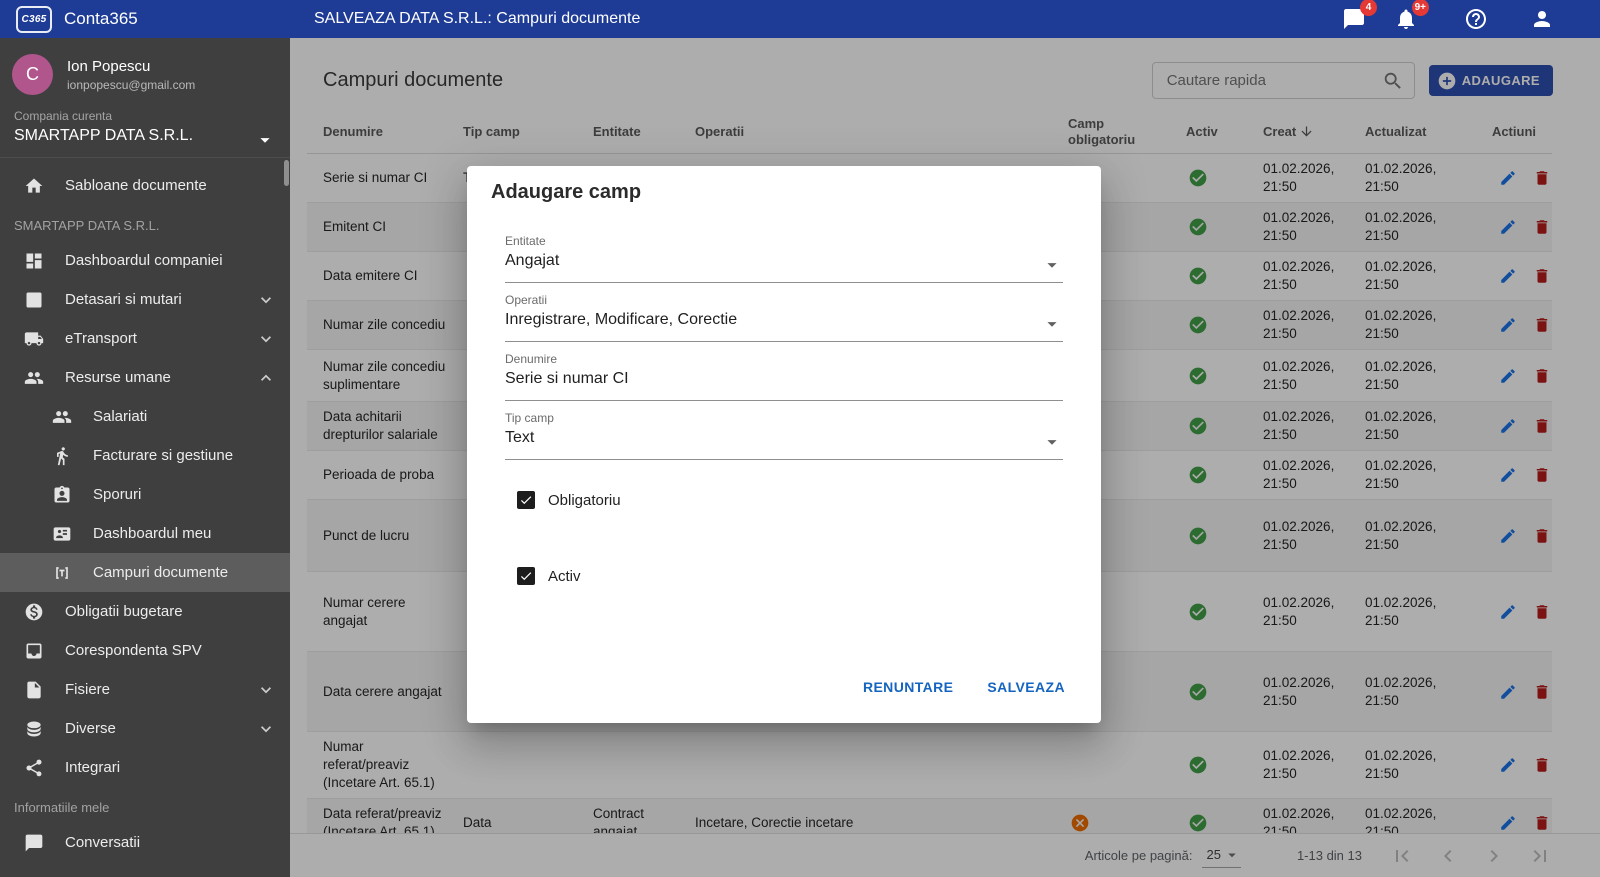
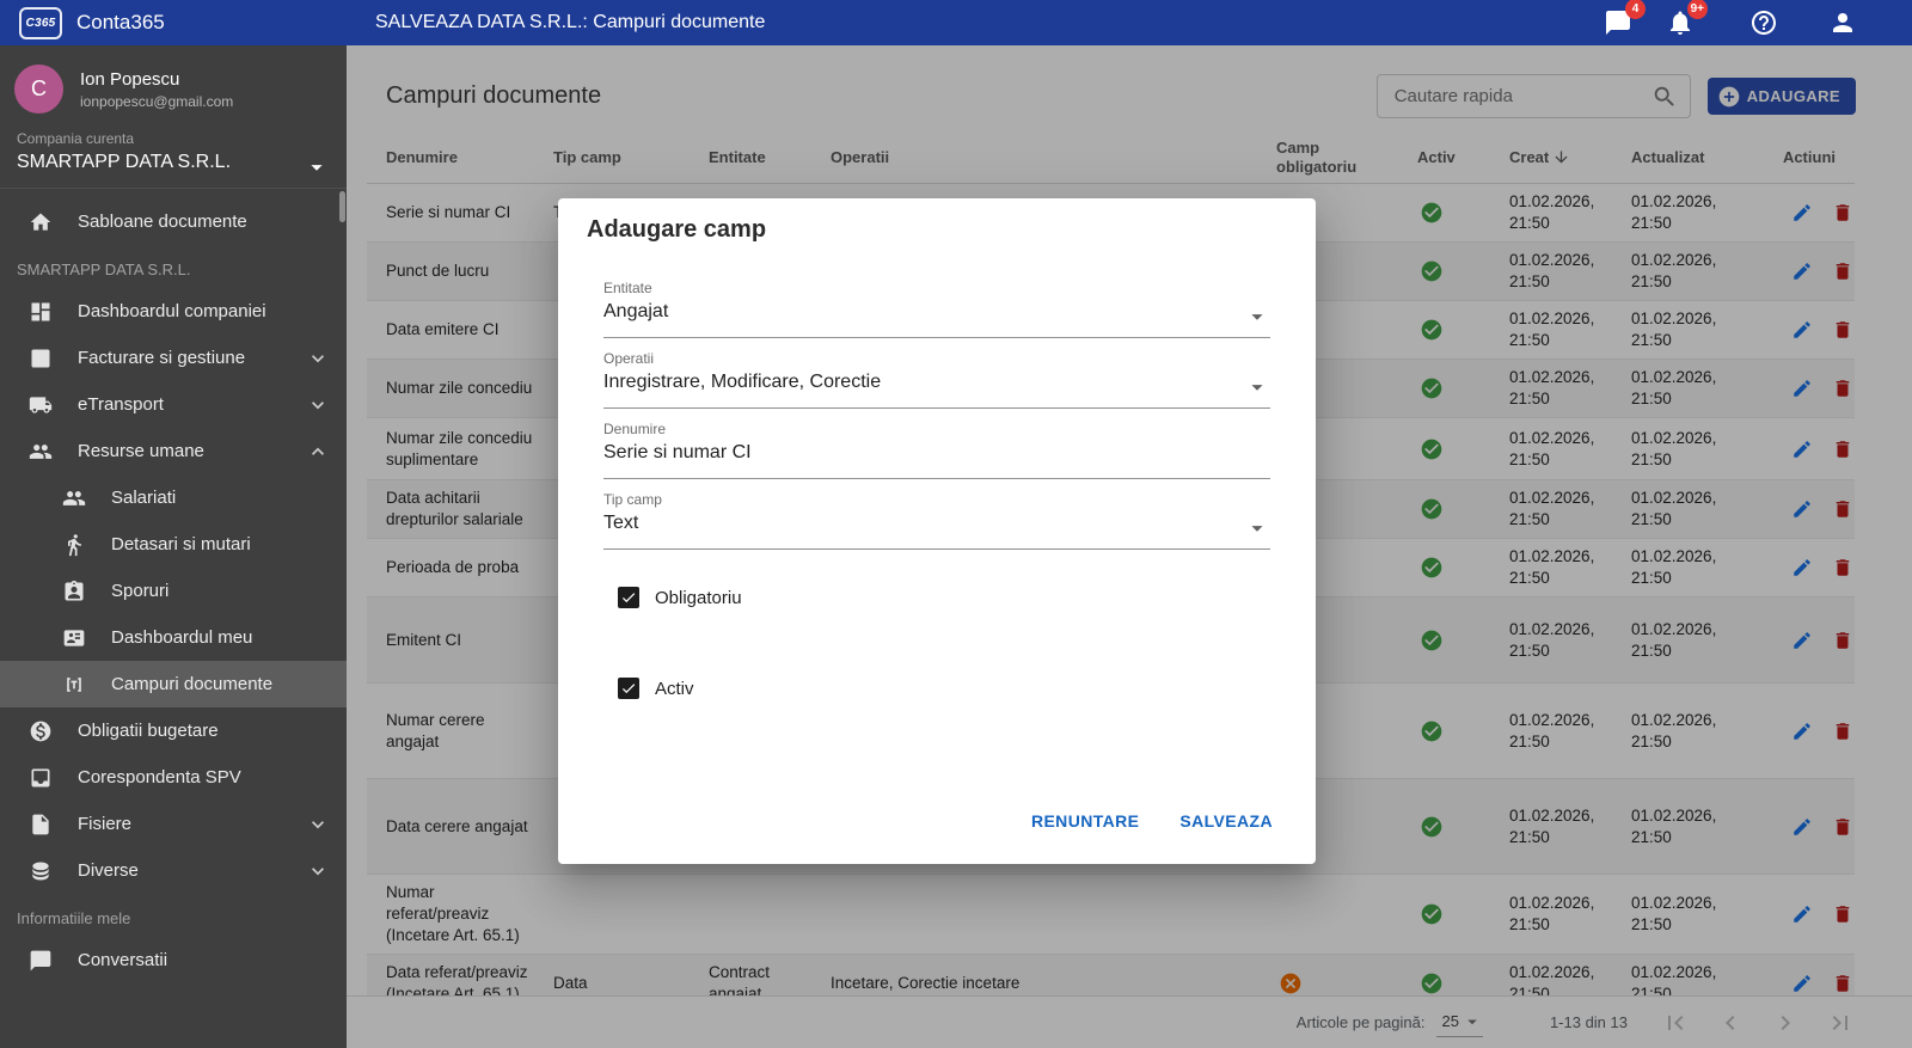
  C365
  Conta365
  SALVEAZA DATA S.R.L.: Campuri documente
  4
  9+
  C
  Ion Popescu
  ionpopescu@gmail.com
  Compania curenta
  SMARTAPP DATA S.R.L.
  Sabloane documente
  SMARTAPP DATA S.R.L.
  Dashboardul companiei
- Detasari si mutari
+ Facturare si gestiune
  eTransport
  Resurse umane
  Salariati
- Facturare si gestiune
+ Detasari si mutari
  Sporuri
  Dashboardul meu
  Campuri documente
  Obligatii bugetare
  Corespondenta SPV
  Fisiere
  Diverse
- Integrari
  Informatiile mele
  Conversatii
  Campuri documente
  Cautare rapida
  ADAUGARE
  Denumire	Tip camp	Entitate	Operatii	Camp obligatoriu	Activ	Creat	Actualizat	Actiuni
- Emitent CI						01.02.2026, 21:50	01.02.2026, 21:50
+ Punct de lucru						01.02.2026, 21:50	01.02.2026, 21:50
  Data emitere CI						01.02.2026, 21:50	01.02.2026, 21:50
  Numar zile concediu						01.02.2026, 21:50	01.02.2026, 21:50
  Numar zile concediu suplimentare						01.02.2026, 21:50	01.02.2026, 21:50
  Data achitarii drepturilor salariale						01.02.2026, 21:50	01.02.2026, 21:50
  Perioada de proba						01.02.2026, 21:50	01.02.2026, 21:50
- Punct de lucru						01.02.2026, 21:50	01.02.2026, 21:50
+ Emitent CI						01.02.2026, 21:50	01.02.2026, 21:50
  Numar cerere angajat						01.02.2026, 21:50	01.02.2026, 21:50
  Data cerere angajat						01.02.2026, 21:50	01.02.2026, 21:50
  Numar referat/preaviz (Incetare Art. 65.1)						01.02.2026, 21:50	01.02.2026, 21:50
  Data referat/preaviz (Incetare Art. 65.1)	Data	Contract angajat	Incetare, Corectie incetare			01.02.2026, 21:50	01.02.2026, 21:50
  Articole pe pagină:
  25
  1-13 din 13
  Adaugare camp
  Entitate
  Angajat
  Operatii
  Inregistrare, Modificare, Corectie
  Denumire
  Serie si numar CI
  Tip camp
  Text
  Obligatoriu
  Activ
  RENUNTARE
  SALVEAZA
